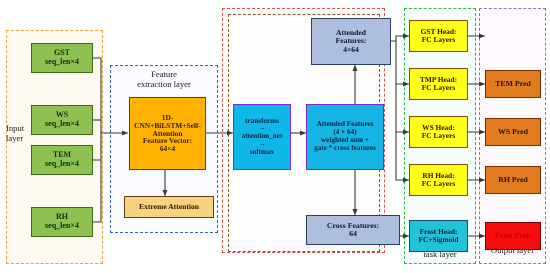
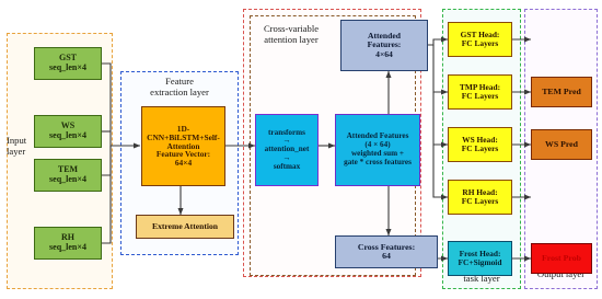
  Input
  layer
  Feature
  extraction layer
+ Cross-variable
+ attention layer
  task layer
  Output layer
  GST
  seq_len×4
  WS
  seq_len×4
  TEM
  seq_len×4
  RH
  seq_len×4
  1D-CNN+BiLSTM+Self-
  Attention
  Feature Vector:
  64×4
  Extreme Attention
  transforms
  →
  attention_net
  →
  softmax
  Attended
  Features:
  4×64
  Attended Features
  (4 × 64)
  weighted sum +
  gate * cross features
  Cross Features:
  64
  GST Head:
  FC Layers
  TMP Head:
  FC Layers
  WS Head:
  FC Layers
  RH Head:
  FC Layers
  Frost Head:
  FC+Sigmoid
  TEM Pred
  WS Pred
- RH Pred
  Frost Prob
